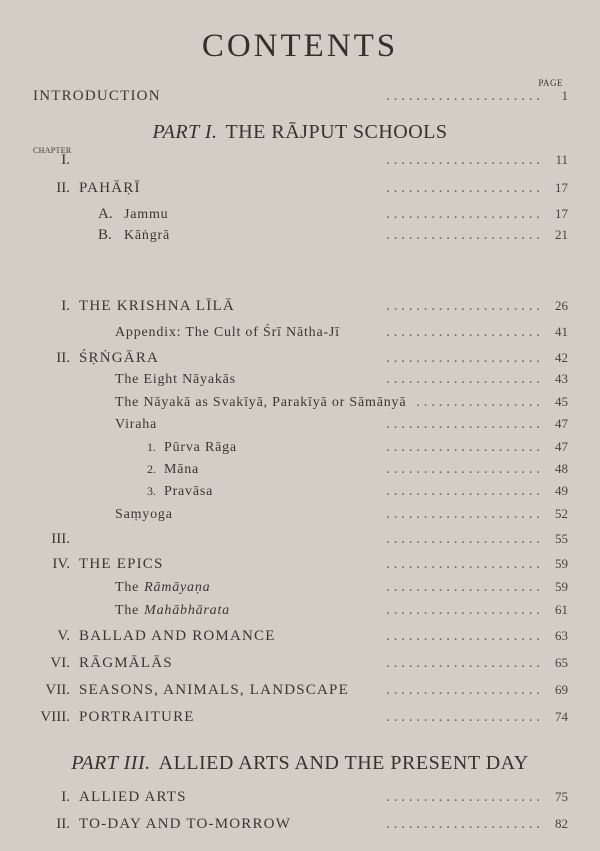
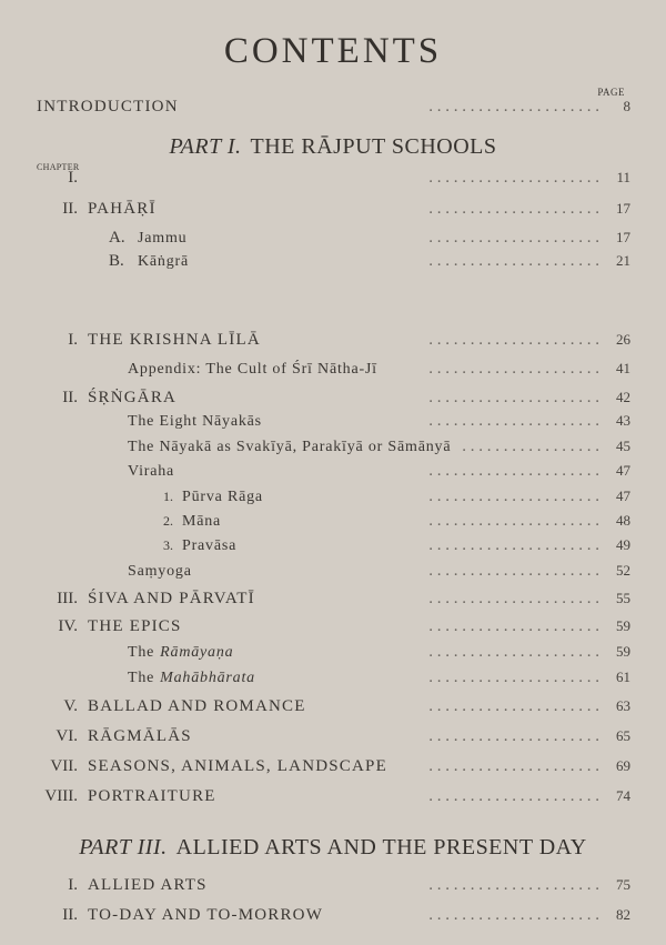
  CONTENTS
  PAGE
  INTRODUCTION
  . . . . . . . . . . . . . . . . . . . . .
- 1
+ 8
  PART I. THE RĀJPUT SCHOOLS
  CHAPTER
  I.
  . . . . . . . . . . . . . . . . . . . . .
  11
  II.
  PAHĀṚĪ
  . . . . . . . . . . . . . . . . . . . . .
  17
  A.
  Jammu
  . . . . . . . . . . . . . . . . . . . . .
  17
  B.
  Kāṅgrā
  . . . . . . . . . . . . . . . . . . . . .
  21
  I.
  THE KRISHNA LĪLĀ
  . . . . . . . . . . . . . . . . . . . . .
  26
  Appendix: The Cult of Śrī Nātha-Jī
  . . . . . . . . . . . . . . . . . . . . .
  41
  II.
  ŚṚṄGĀRA
  . . . . . . . . . . . . . . . . . . . . .
  42
  The Eight Nāyakās
  . . . . . . . . . . . . . . . . . . . . .
  43
  The Nāyakā as Svakīyā, Parakīyā or Sāmānyā
  . . . . . . . . . . . . . . . . .
  45
  Viraha
  . . . . . . . . . . . . . . . . . . . . .
  47
  1.
  Pūrva Rāga
  . . . . . . . . . . . . . . . . . . . . .
  47
  2.
  Māna
  . . . . . . . . . . . . . . . . . . . . .
  48
  3.
  Pravāsa
  . . . . . . . . . . . . . . . . . . . . .
  49
  Saṃyoga
  . . . . . . . . . . . . . . . . . . . . .
  52
  III.
+ ŚIVA AND PĀRVATĪ
  . . . . . . . . . . . . . . . . . . . . .
  55
  IV.
  THE EPICS
  . . . . . . . . . . . . . . . . . . . . .
  59
  The
  Rāmāyaṇa
  . . . . . . . . . . . . . . . . . . . . .
  59
  The
  Mahābhārata
  . . . . . . . . . . . . . . . . . . . . .
  61
  V.
  BALLAD AND ROMANCE
  . . . . . . . . . . . . . . . . . . . . .
  63
  VI.
  RĀGMĀLĀS
  . . . . . . . . . . . . . . . . . . . . .
  65
  VII.
  SEASONS, ANIMALS, LANDSCAPE
  . . . . . . . . . . . . . . . . . . . . .
  69
  VIII.
  PORTRAITURE
  . . . . . . . . . . . . . . . . . . . . .
  74
  PART III. ALLIED ARTS AND THE PRESENT DAY
  I.
  ALLIED ARTS
  . . . . . . . . . . . . . . . . . . . . .
  75
  II.
  TO-DAY AND TO-MORROW
  . . . . . . . . . . . . . . . . . . . . .
  82
